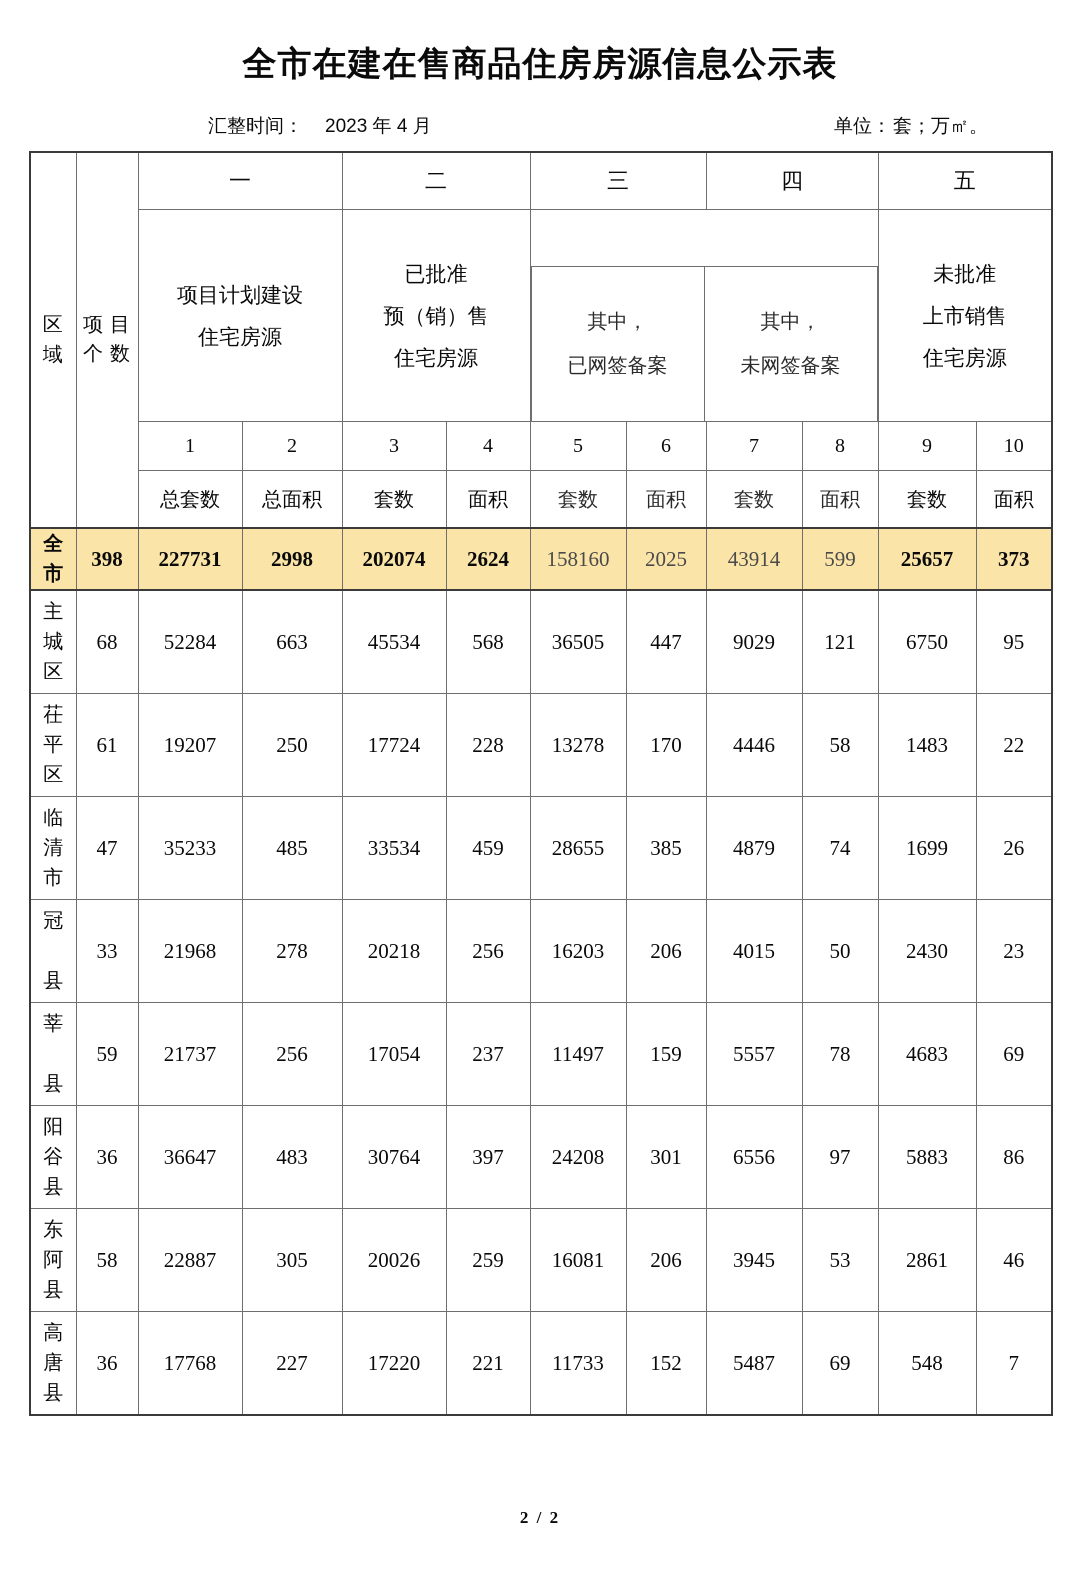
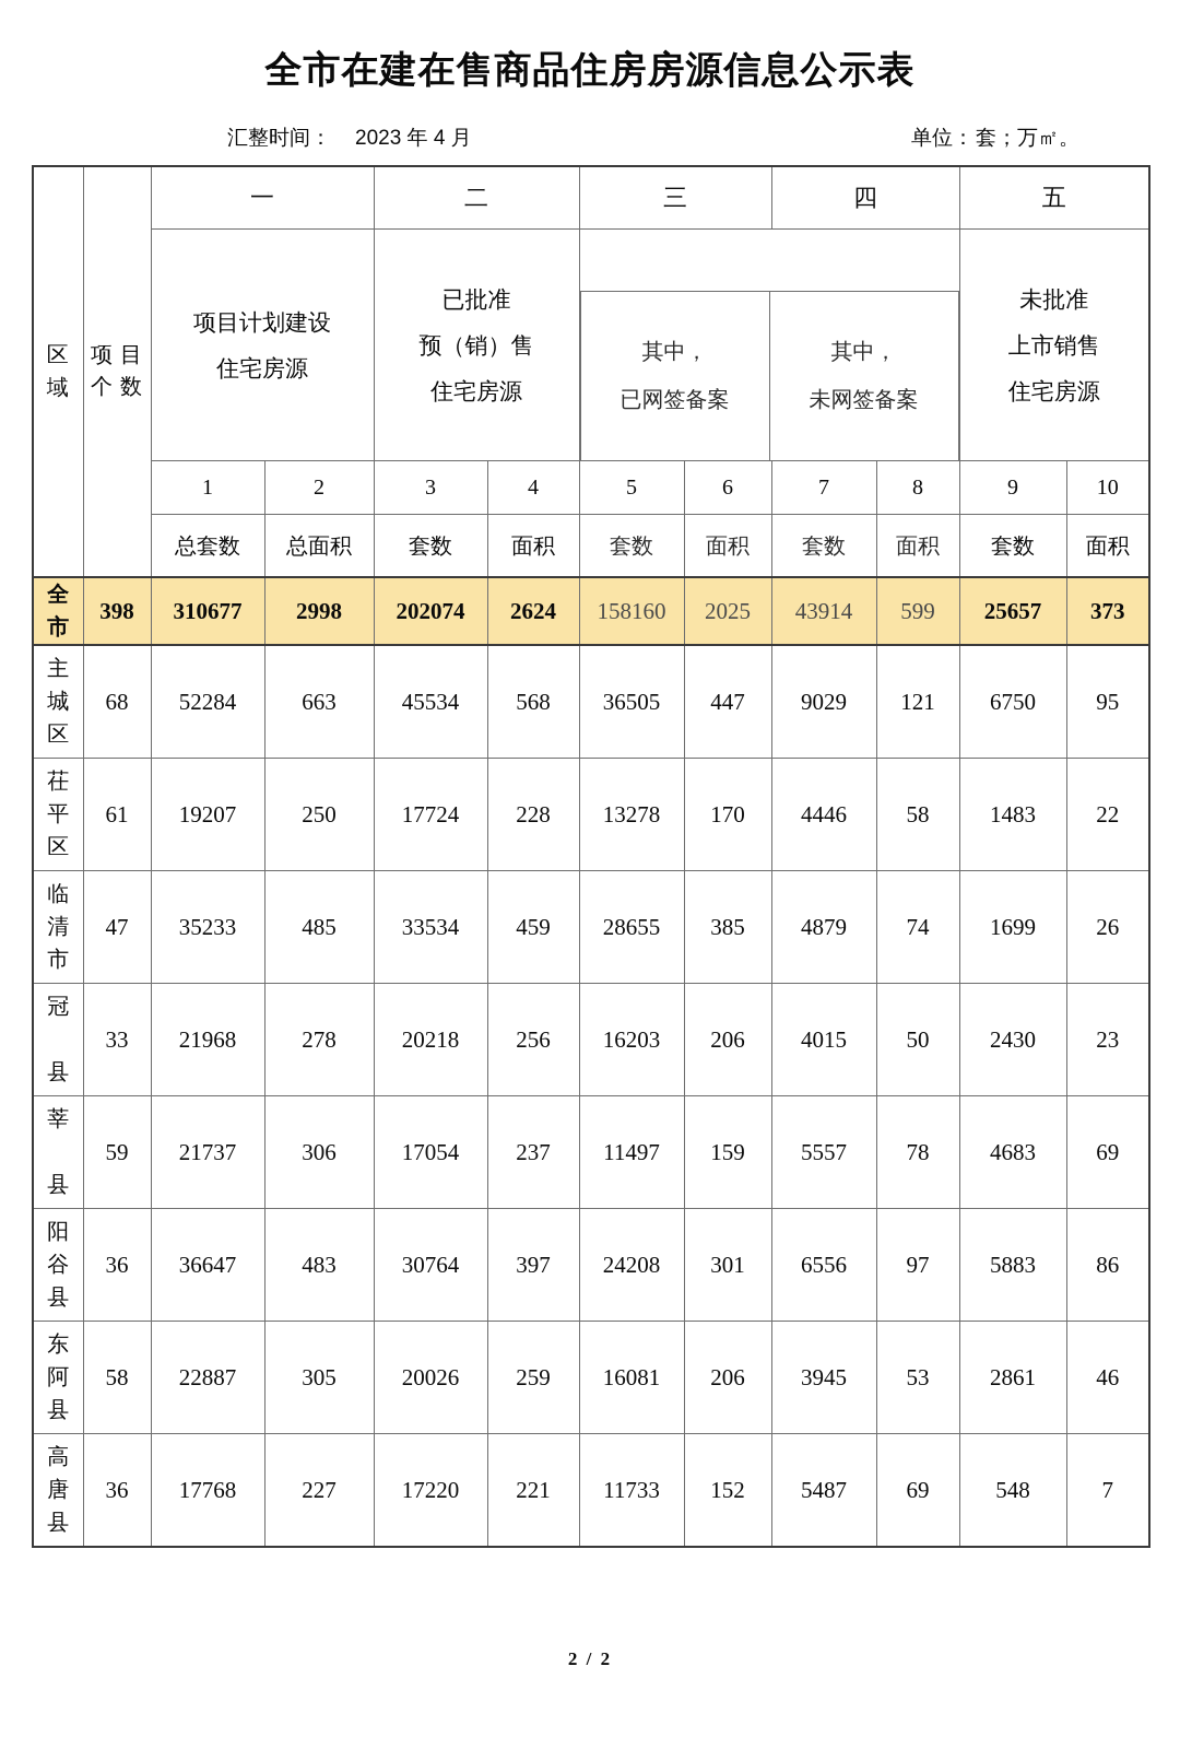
  全市在建在售商品住房房源信息公示表
  汇整时间： 2023 年 4 月
  单位：套；万㎡。
  区 域	项 目 个 数	一	二	三	四	五
  项目计划建设 住宅房源	已批准 预（销）售 住宅房源
  其中， 已网签备案	其中， 未网签备案
  			未批准 上市销售 住宅房源
  1	2	3	4	5	6	7	8	9	10
  总套数	总面积	套数	面积	套数	面积	套数	面积	套数	面积
- 全市	398	227731	2998	202074	2624	158160	2025	43914	599	25657	373
+ 全市	398	310677	2998	202074	2624	158160	2025	43914	599	25657	373
  主城区	68	52284	663	45534	568	36505	447	9029	121	6750	95
  茌平区	61	19207	250	17724	228	13278	170	4446	58	1483	22
  临清市	47	35233	485	33534	459	28655	385	4879	74	1699	26
  冠 县	33	21968	278	20218	256	16203	206	4015	50	2430	23
- 莘 县	59	21737	256	17054	237	11497	159	5557	78	4683	69
+ 莘 县	59	21737	306	17054	237	11497	159	5557	78	4683	69
  阳谷县	36	36647	483	30764	397	24208	301	6556	97	5883	86
  东阿县	58	22887	305	20026	259	16081	206	3945	53	2861	46
  高唐县	36	17768	227	17220	221	11733	152	5487	69	548	7
  2 / 2
